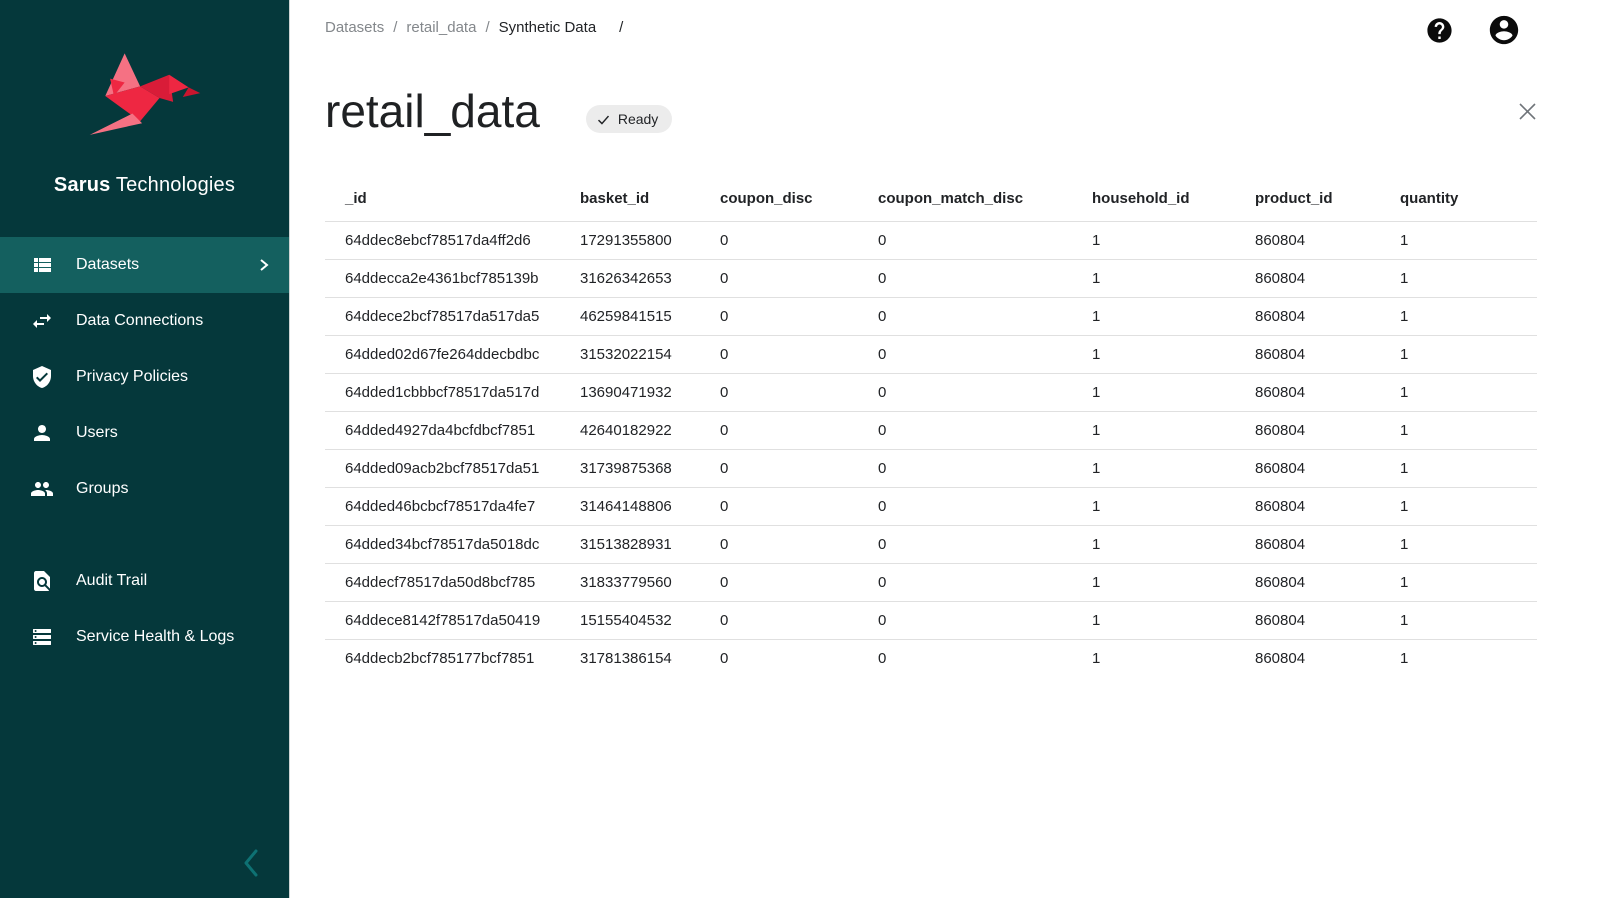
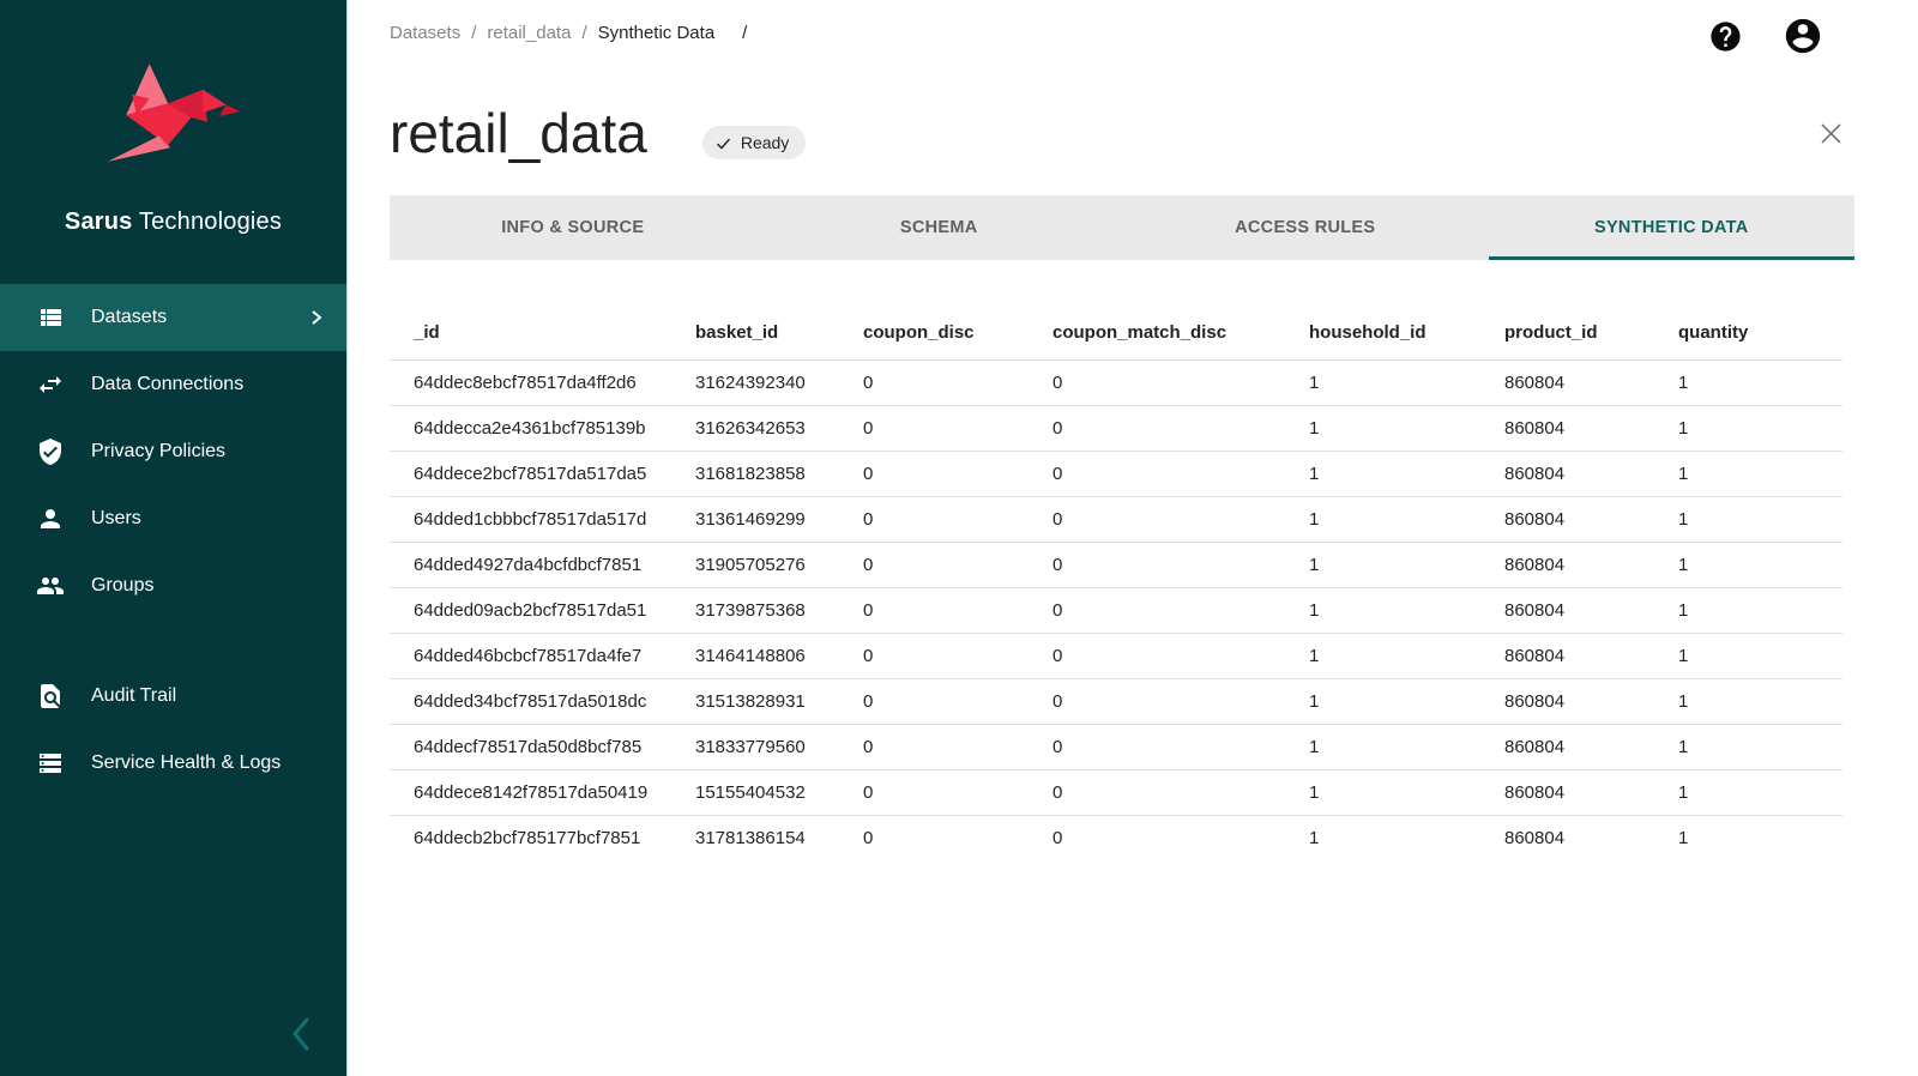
  Sarus Technologies
  Datasets
  Data Connections
  Privacy Policies
  Users
  Groups
  Audit Trail
  Service Health & Logs
  Datasets
  /
  retail_data
  /
  Synthetic Data
  /
  retail_data
  Ready
+ INFO & SOURCE
+ SCHEMA
+ ACCESS RULES
+ SYNTHETIC DATA
  _id	basket_id	coupon_disc	coupon_match_disc	household_id	product_id	quantity
- 64ddec8ebcf78517da4ff2d6	17291355800	0	0	1	860804	1
+ 64ddec8ebcf78517da4ff2d6	31624392340	0	0	1	860804	1
  64ddecca2e4361bcf785139b	31626342653	0	0	1	860804	1
- 64ddece2bcf78517da517da5	46259841515	0	0	1	860804	1
+ 64ddece2bcf78517da517da5	31681823858	0	0	1	860804	1
- 64dded02d67fe264ddecbdbc	31532022154	0	0	1	860804	1
- 64dded1cbbbcf78517da517d	13690471932	0	0	1	860804	1
+ 64dded1cbbbcf78517da517d	31361469299	0	0	1	860804	1
- 64dded4927da4bcfdbcf7851	42640182922	0	0	1	860804	1
+ 64dded4927da4bcfdbcf7851	31905705276	0	0	1	860804	1
  64dded09acb2bcf78517da51	31739875368	0	0	1	860804	1
  64dded46bcbcf78517da4fe7	31464148806	0	0	1	860804	1
  64dded34bcf78517da5018dc	31513828931	0	0	1	860804	1
  64ddecf78517da50d8bcf785	31833779560	0	0	1	860804	1
  64ddece8142f78517da50419	15155404532	0	0	1	860804	1
  64ddecb2bcf785177bcf7851	31781386154	0	0	1	860804	1
